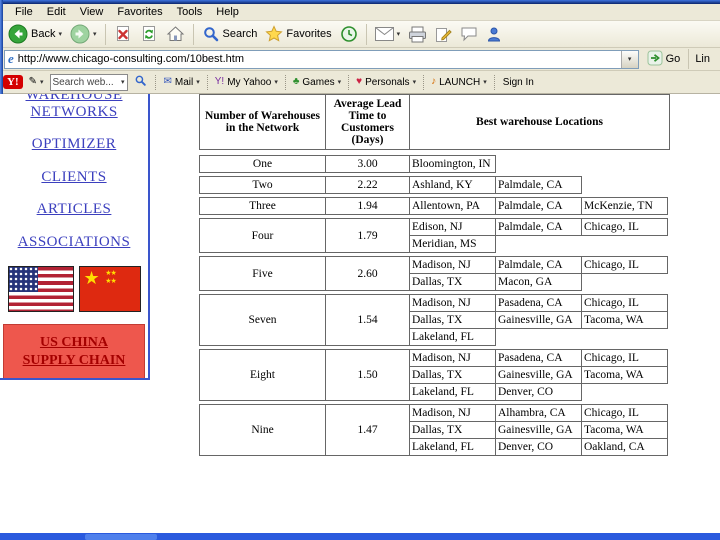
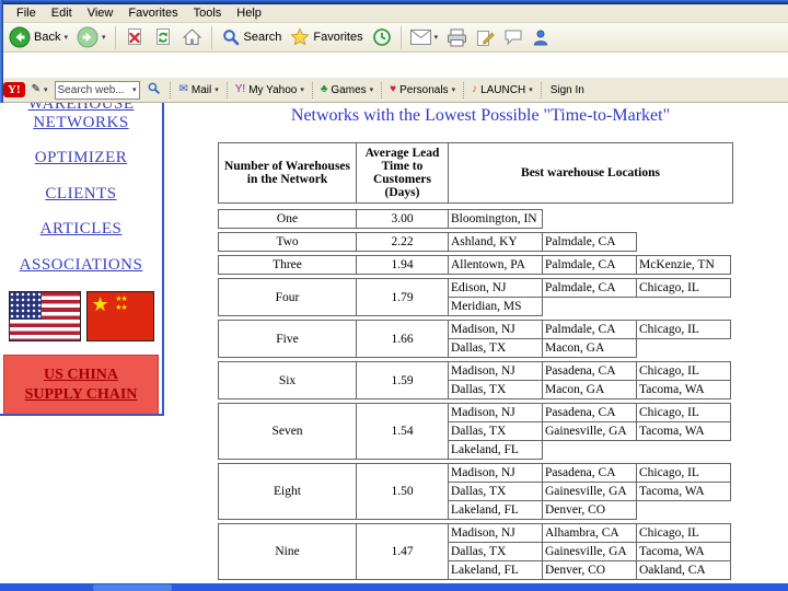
  File
  Edit
  View
  Favorites
  Tools
  Help
  Back
  Search
  Favorites
- e
- http://www.chicago-consulting.com/10best.htm
- Go
- Lin
  Y!
  ✎
  Search web...
  ✉
  Mail
  Y!
  My Yahoo
  ♣
  Games
  ♥
  Personals
  ♪
  LAUNCH
  Sign In
  WAREHOUSE NETWORKS
  OPTIMIZER
  CLIENTS
  ARTICLES
  ASSOCIATIONS
  ★
  US CHINA
  SUPPLY CHAIN
+ Networks with the Lowest Possible "Time-to-Market"
  Number of Warehouses in the Network	Average Lead Time to Customers (Days)	Best warehouse Locations
  One	3.00	Bloomington, IN
  Two	2.22	Ashland, KY	Palmdale, CA
  Three	1.94	Allentown, PA	Palmdale, CA	McKenzie, TN
  Four	1.79	Edison, NJ	Palmdale, CA	Chicago, IL
  Meridian, MS
- Five	2.60	Madison, NJ	Palmdale, CA	Chicago, IL
+ Five	1.66	Madison, NJ	Palmdale, CA	Chicago, IL
  Dallas, TX	Macon, GA
+ Six	1.59	Madison, NJ	Pasadena, CA	Chicago, IL
+ Dallas, TX	Macon, GA	Tacoma, WA
  Seven	1.54	Madison, NJ	Pasadena, CA	Chicago, IL
  Dallas, TX	Gainesville, GA	Tacoma, WA
  Lakeland, FL
  Eight	1.50	Madison, NJ	Pasadena, CA	Chicago, IL
  Dallas, TX	Gainesville, GA	Tacoma, WA
  Lakeland, FL	Denver, CO
  Nine	1.47	Madison, NJ	Alhambra, CA	Chicago, IL
  Dallas, TX	Gainesville, GA	Tacoma, WA
  Lakeland, FL	Denver, CO	Oakland, CA
